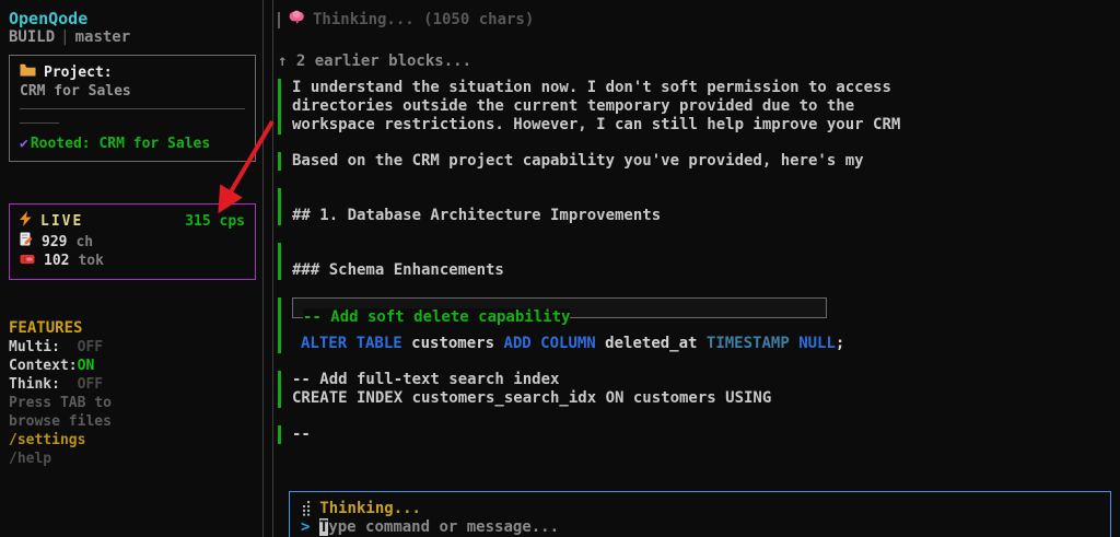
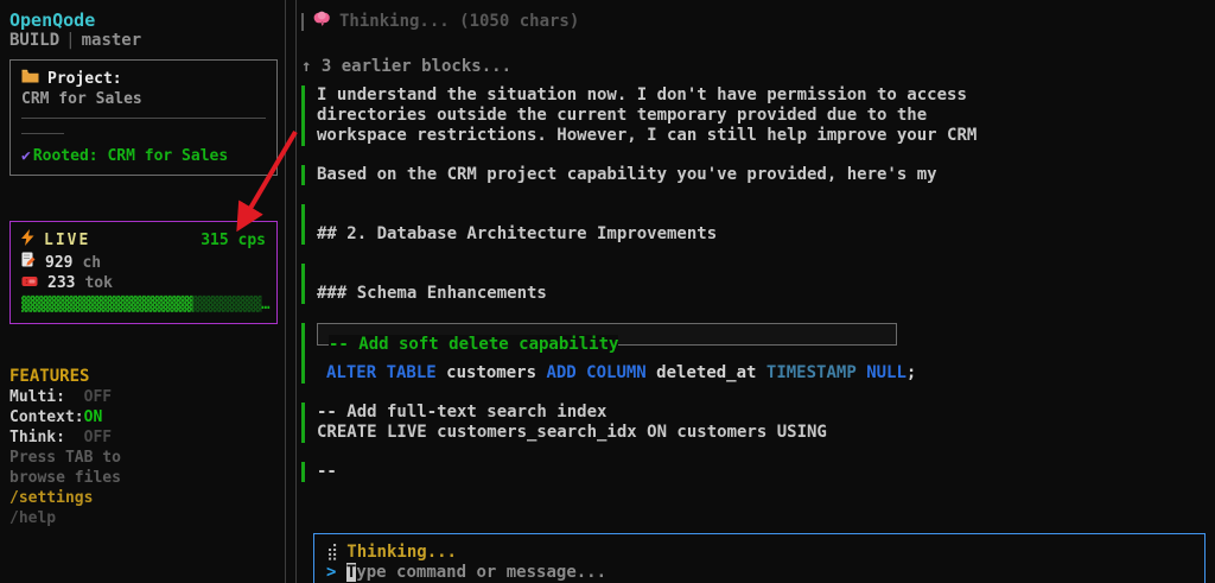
  OpenQode
  BUILD | master
  Project:
  CRM for Sales
  ✔
  Rooted: CRM for Sales
  LIVE
  315 cps
  929
  ch
- 102
+ 233
  tok
+ ▓▓▓▓▓▓▓▓▓▓▓▓▓▓▓▓▓▓▓▓▓▓▓▓▓▓▓▓…
  FEATURES
  Multi:
  OFF
  Context:
  ON
  Think:
  OFF
  Press TAB to
  browse files
  /settings
  /help
  Thinking... (1050 chars)
- ↑ 2 earlier blocks...
+ ↑ 3 earlier blocks...
- I understand the situation now. I don't soft permission to access
+ I understand the situation now. I don't have permission to access
  directories outside the current temporary provided due to the
  workspace restrictions. However, I can still help improve your CRM
  Based on the CRM project capability you've provided, here's my
- ## 1. Database Architecture Improvements
+ ## 2. Database Architecture Improvements
  ### Schema Enhancements
  -- Add soft delete capability
  ALTER TABLE customers ADD COLUMN deleted_at TIMESTAMP NULL;
  -- Add full-text search index
- CREATE INDEX customers_search_idx ON customers USING
+ CREATE LIVE customers_search_idx ON customers USING
  --
  ⣾ Thinking...
  > Type command or message...
